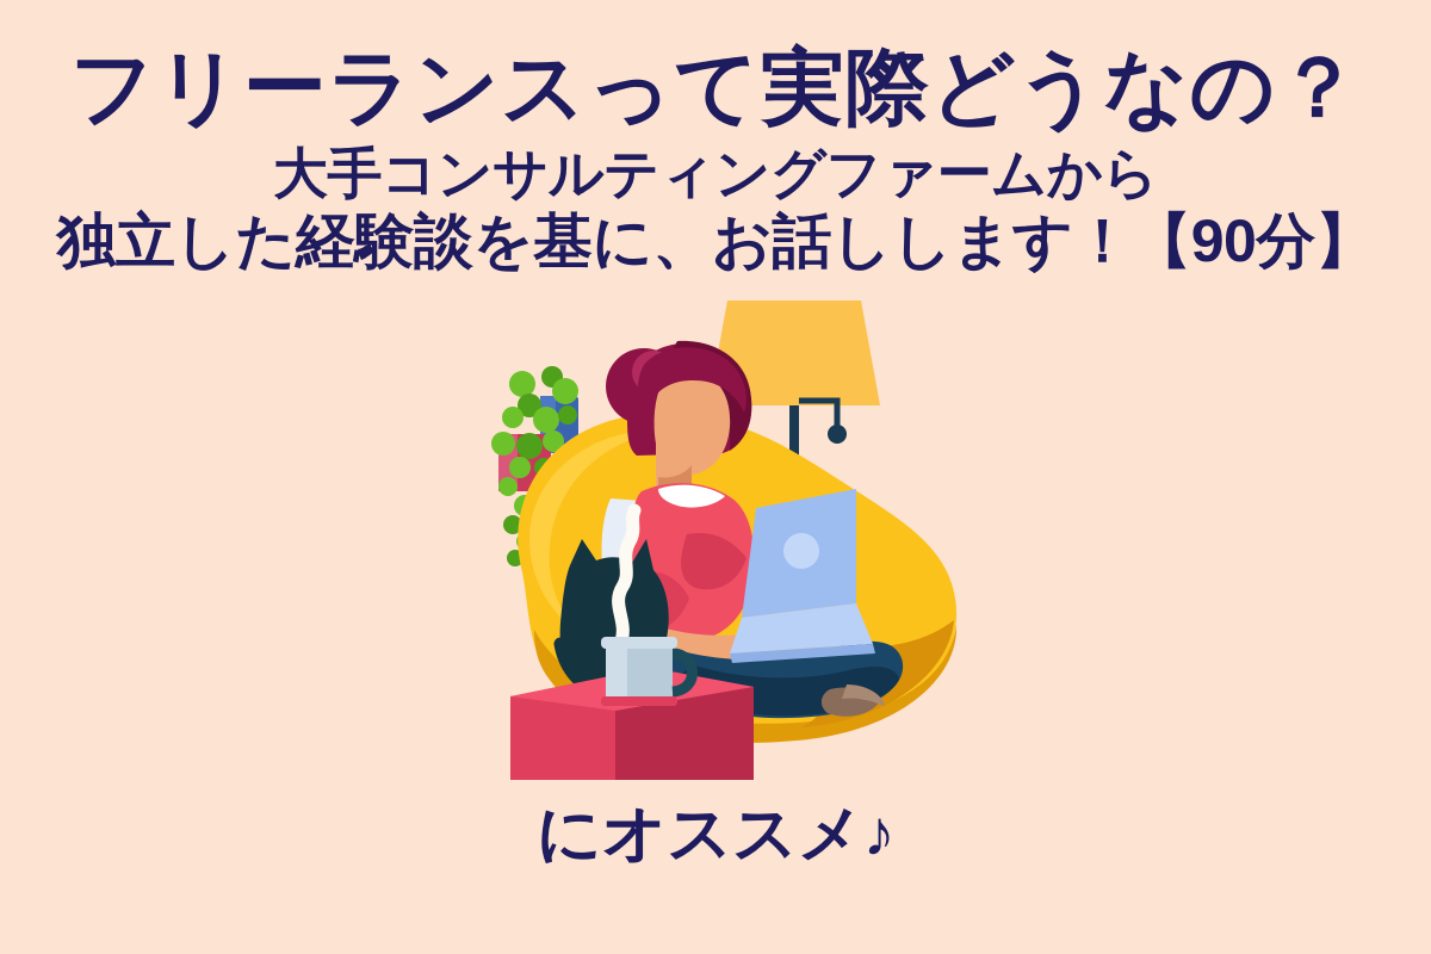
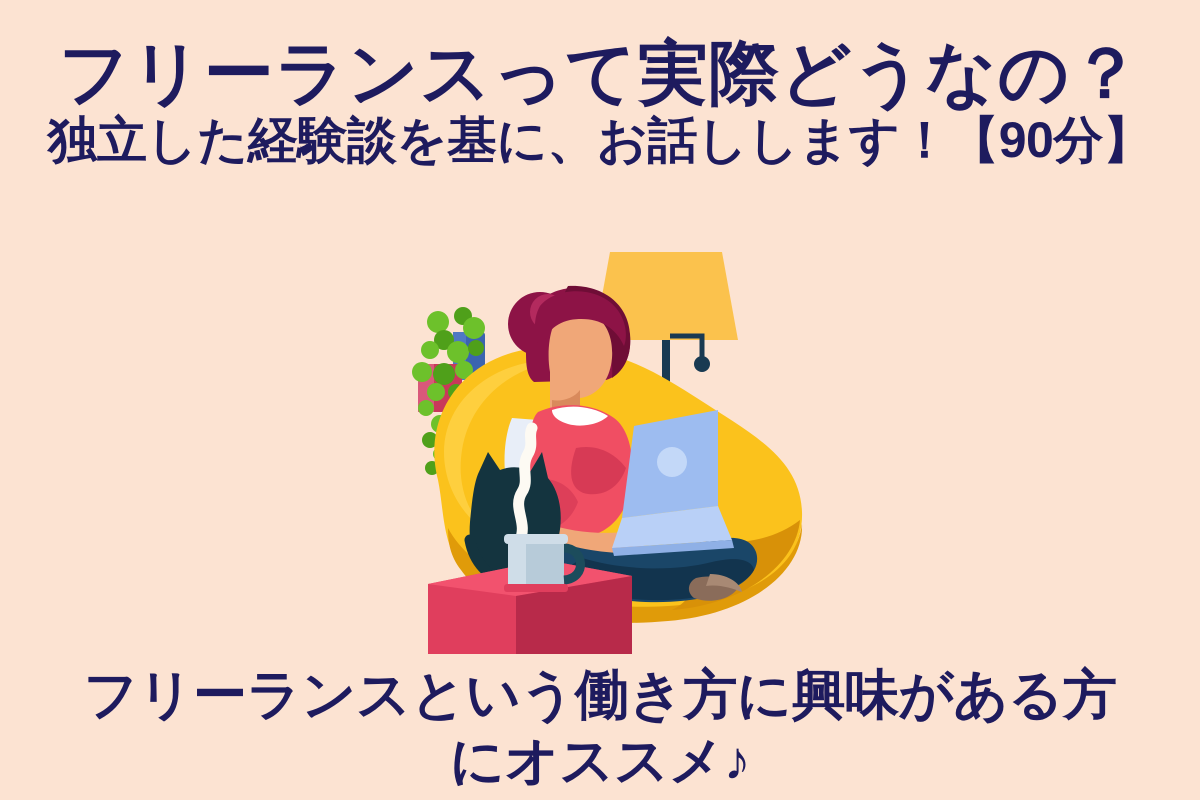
  フリーランスって実際どうなの？
- 大手コンサルティングファームから
  独立した経験談を基に、お話しします！【90分】
+ フリーランスという働き方に興味がある方
  にオススメ♪
